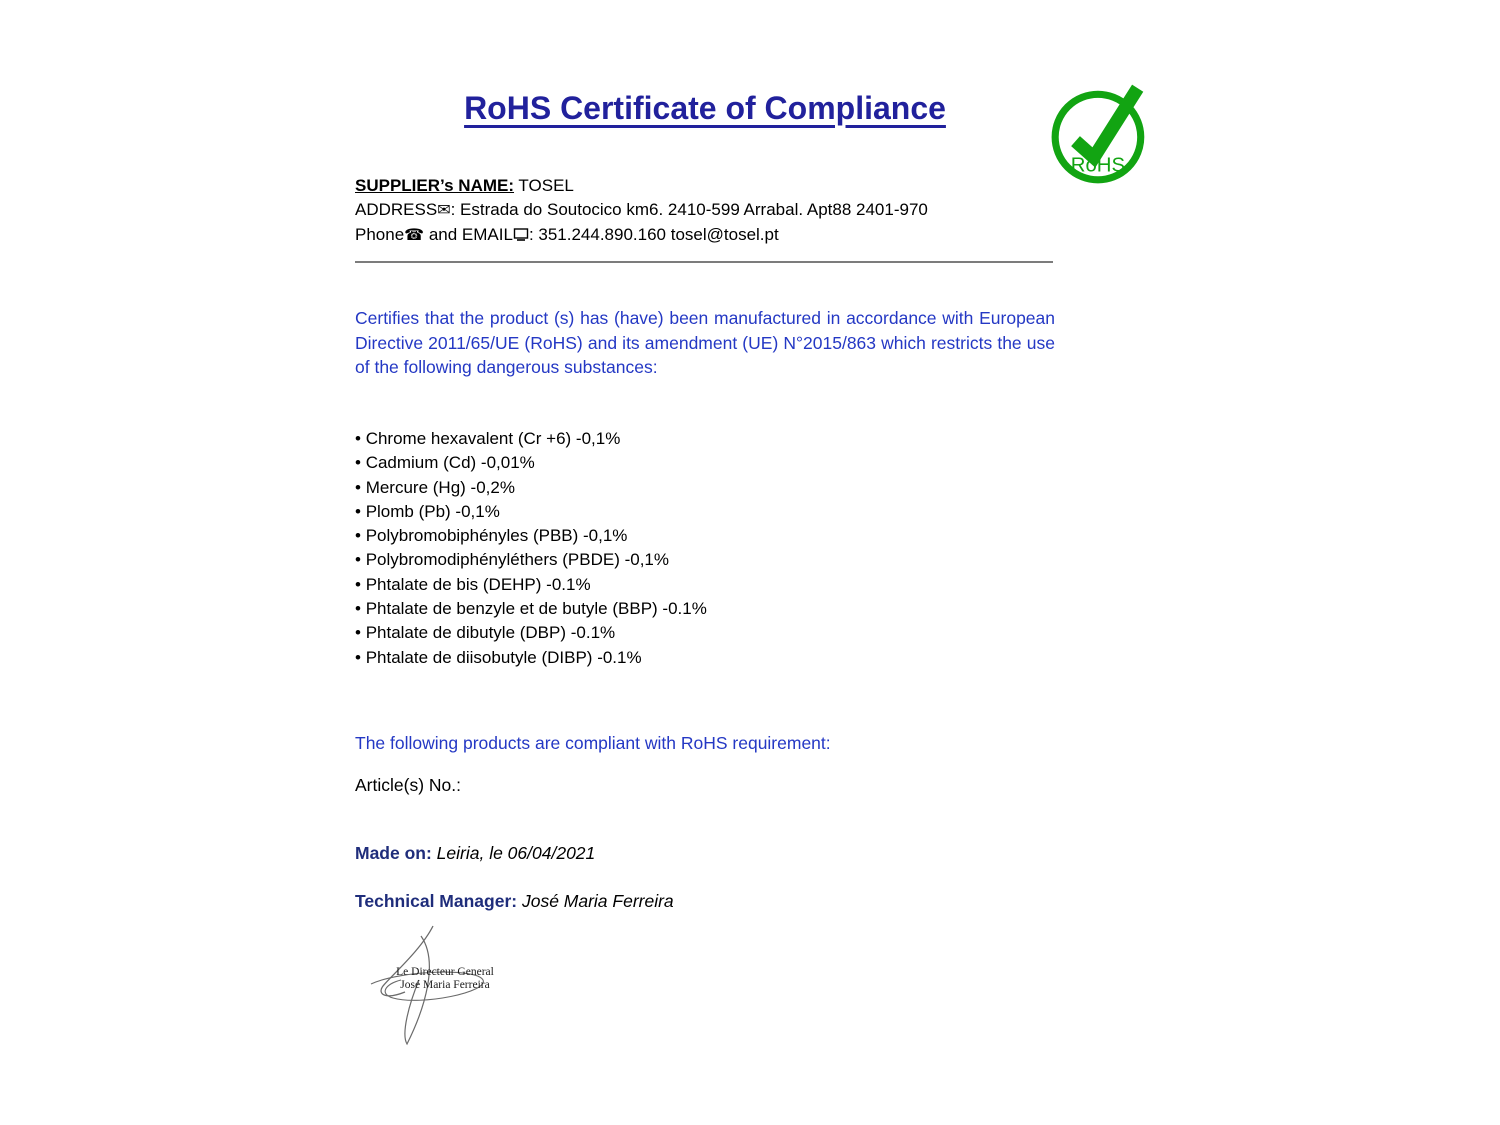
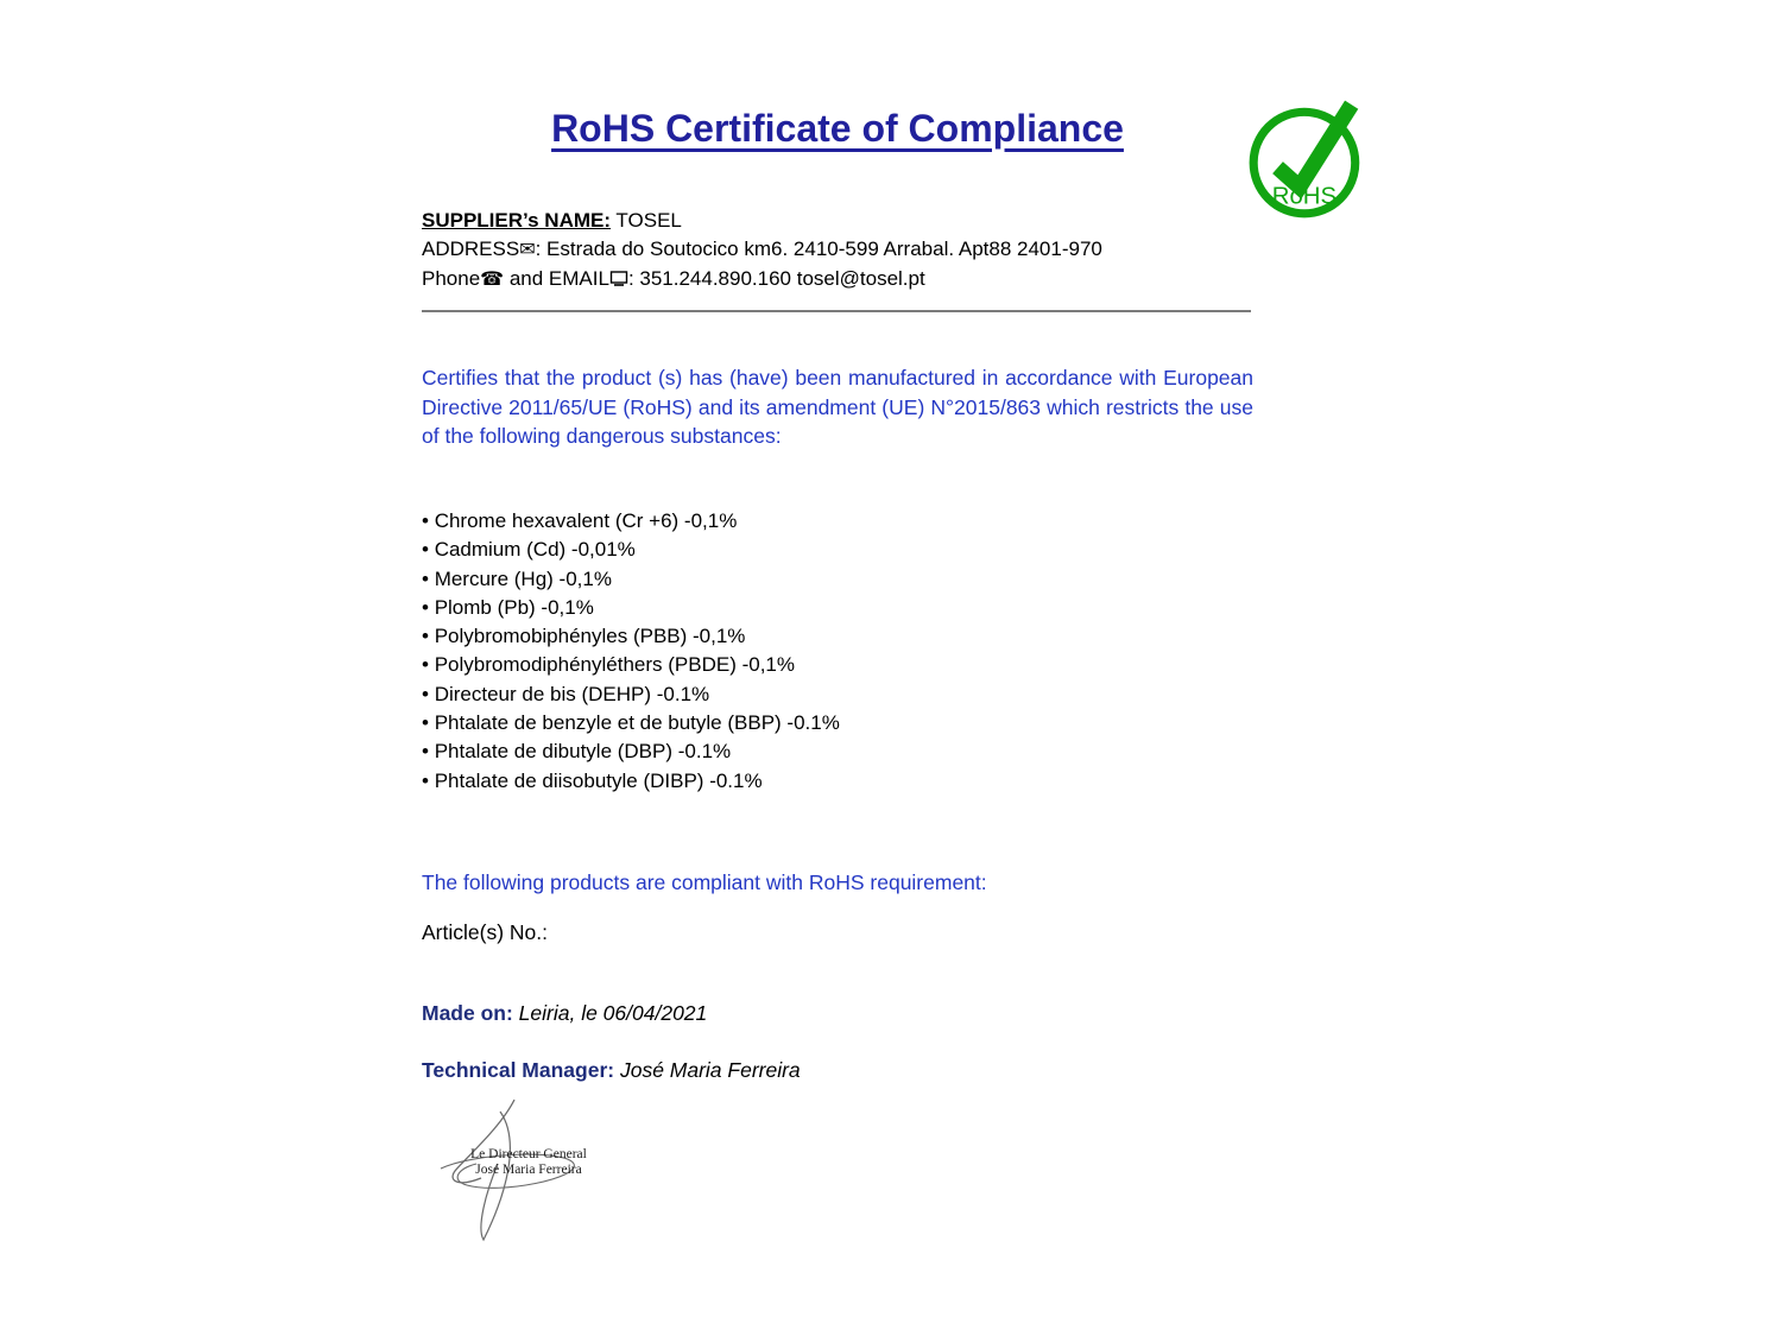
  RoHS Certificate of Compliance
  RoHS
  SUPPLIER’s NAME: TOSEL
  ADDRESS✉: Estrada do Soutocico km6. 2410-599 Arrabal. Apt88 2401-970
  Phone☎ and EMAIL : 351.244.890.160 tosel@tosel.pt
  Certifies that the product (s) has (have) been manufactured in accordance with European Directive 2011/65/UE (RoHS) and its amendment (UE) N°2015/863 which restricts the use of the following dangerous substances:
  Chrome hexavalent (Cr +6) -0,1%
  Cadmium (Cd) -0,01%
- Mercure (Hg) -0,2%
+ Mercure (Hg) -0,1%
  Plomb (Pb) -0,1%
  Polybromobiphényles (PBB) -0,1%
  Polybromodiphényléthers (PBDE) -0,1%
- Phtalate de bis (DEHP) -0.1%
+ Directeur de bis (DEHP) -0.1%
  Phtalate de benzyle et de butyle (BBP) -0.1%
  Phtalate de dibutyle (DBP) -0.1%
  Phtalate de diisobutyle (DIBP) -0.1%
  The following products are compliant with RoHS requirement:
  Article(s) No.:
  Made on: Leiria, le 06/04/2021
  Technical Manager: José Maria Ferreira
  Le Directeur General
  José Maria Ferreira
